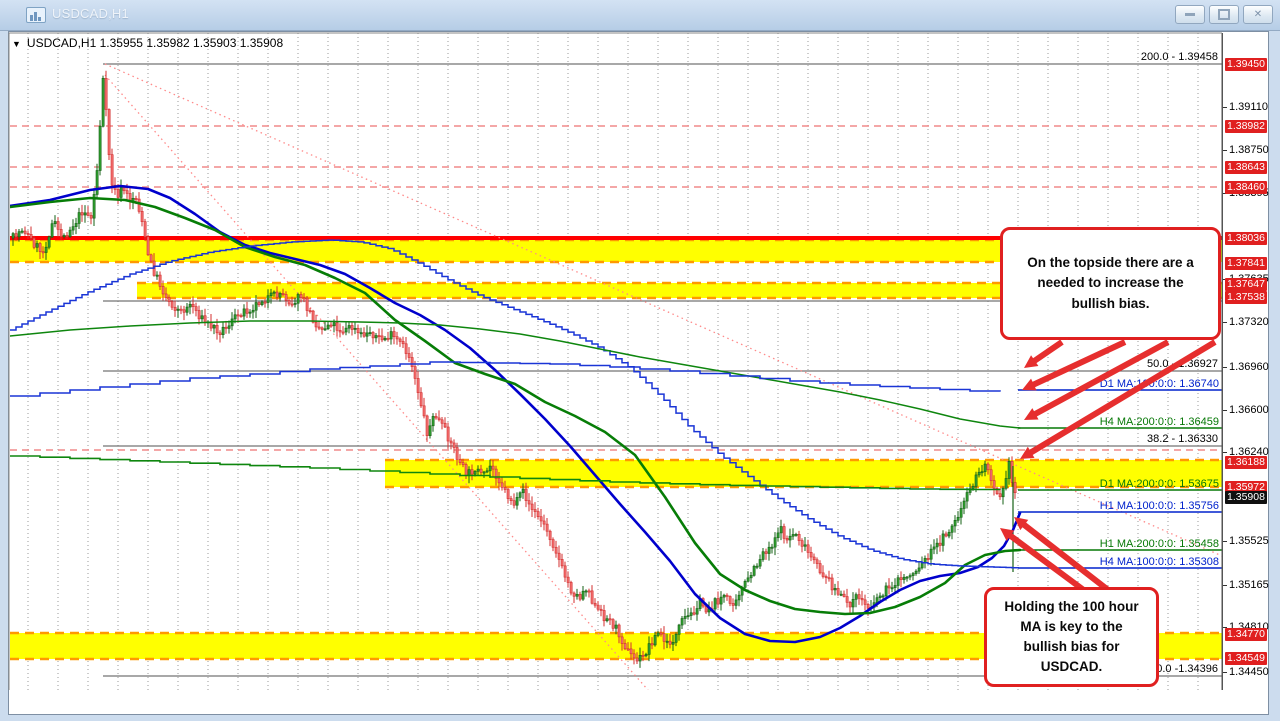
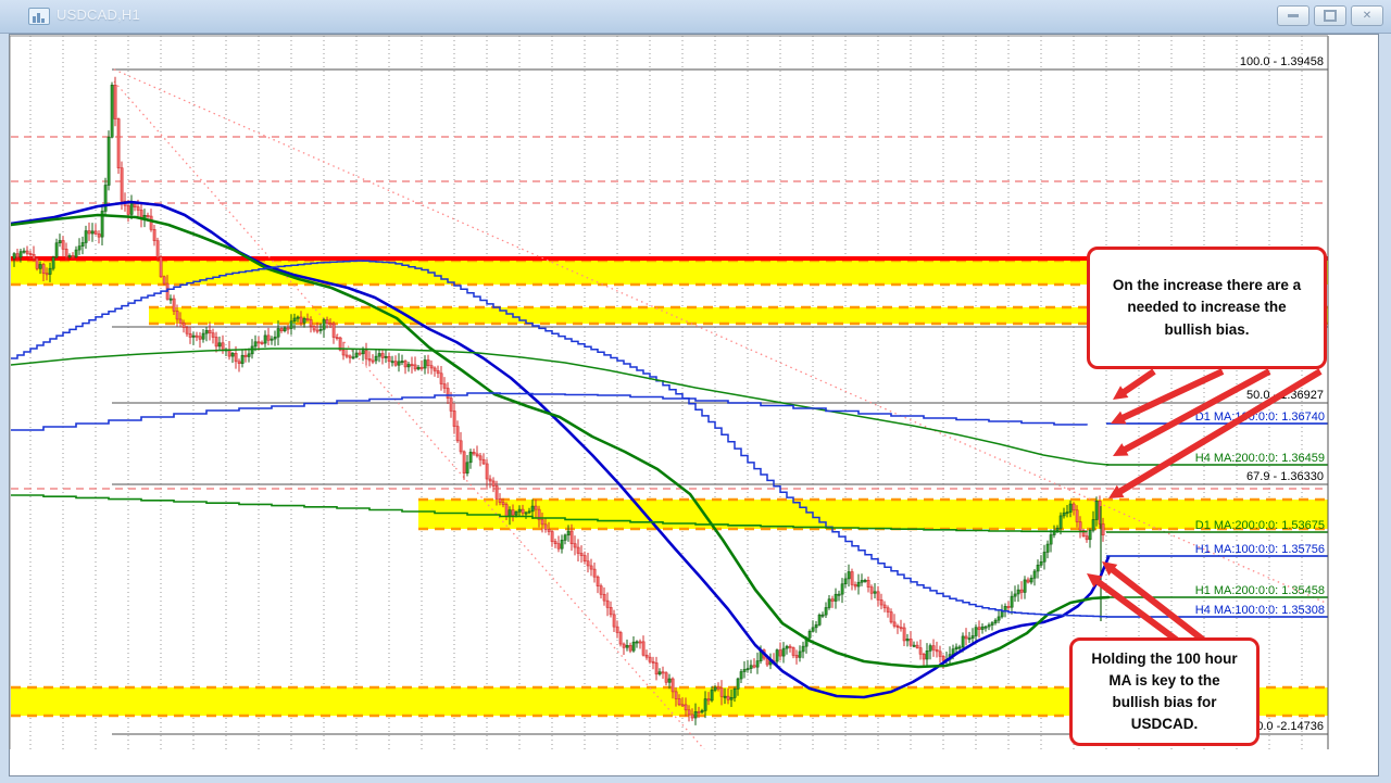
  USDCAD,H1
  ✕
- 200.0 - 1.39458
+ 100.0 - 1.39458
  50.0.36927
- 38.2 - 1.36330
+ 67.9 - 1.36330
- 0.0 -1.34396
+ 0.0 -2.14736
  D1 MA:0:0:0: 1.36740
  H4 MA:200:0:0: 1.36459
  D1 MA:200:0:0: 1.53675
  H1 MA:100:0:0: 1.35756
  H1 MA:200:0:0: 1.35458
  H4 MA:100:0:0: 1.35308
- ▼ USDCAD,H1 1.35955 1.35982 1.35903 1.35908
- 1.39110
- 1.38750
- 1.37320
- 1.36960
- 1.36600
- 1.36240
- 1.35525
- 1.35165
- 1.34810
- 1.34450
- 1.39450
- 1.38982
- 1.38643
- 1.38460
- 1.38036
- 1.37841
- 1.37647
- 1.37538
- 1.36188
- 1.35972
- 1.35908
- 1.34770
- 1.34549
- On the topside there are a
+ On the increase there are a
  needed to increase the
  bullish bias.
  Holding the 100 hour
  MA is key to the
  bullish bias for
  USDCAD.
